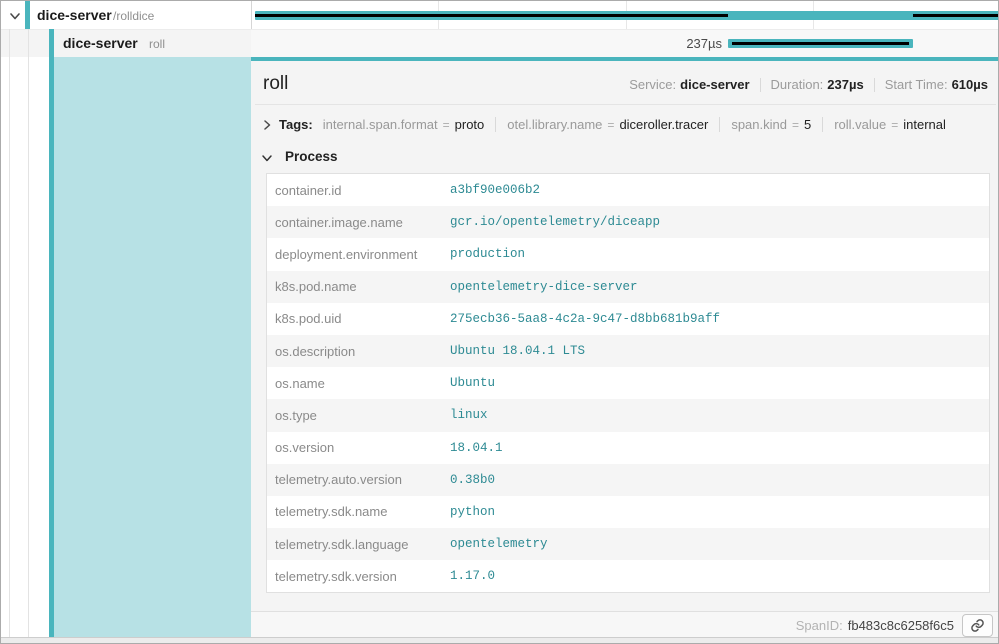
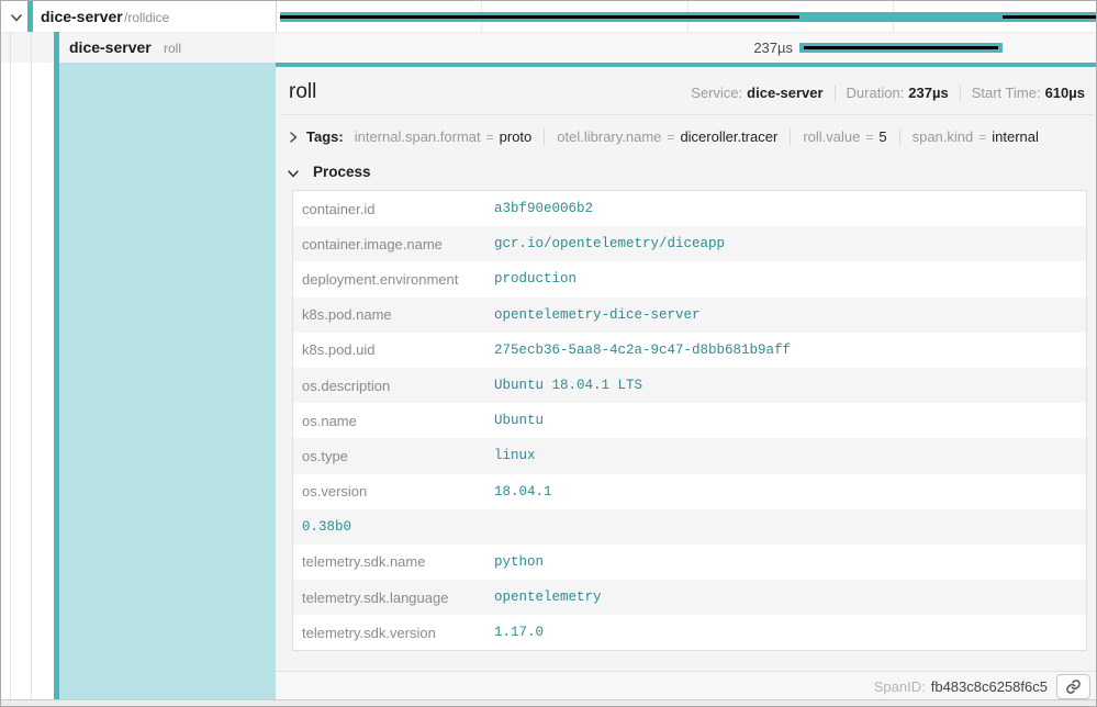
  dice-server
  /rolldice
  dice-server
  roll
  237µs
  roll
  Service:
  dice-server
  Duration:
  237µs
  Start Time:
  610µs
  Tags:
  internal.span.format
  =
  proto
  otel.library.name
  =
  diceroller.tracer
- span.kind
+ roll.value
  =
  5
- roll.value
+ span.kind
  =
  internal
  Process
  container.id
  a3bf90e006b2
  container.image.name
  gcr.io/opentelemetry/diceapp
  deployment.environment
  production
  k8s.pod.name
  opentelemetry-dice-server
  k8s.pod.uid
  275ecb36-5aa8-4c2a-9c47-d8bb681b9aff
  os.description
  Ubuntu 18.04.1 LTS
  os.name
  Ubuntu
  os.type
  linux
  os.version
  18.04.1
- telemetry.auto.version
  0.38b0
  telemetry.sdk.name
  python
  telemetry.sdk.language
  opentelemetry
  telemetry.sdk.version
  1.17.0
  SpanID:
  fb483c8c6258f6c5
